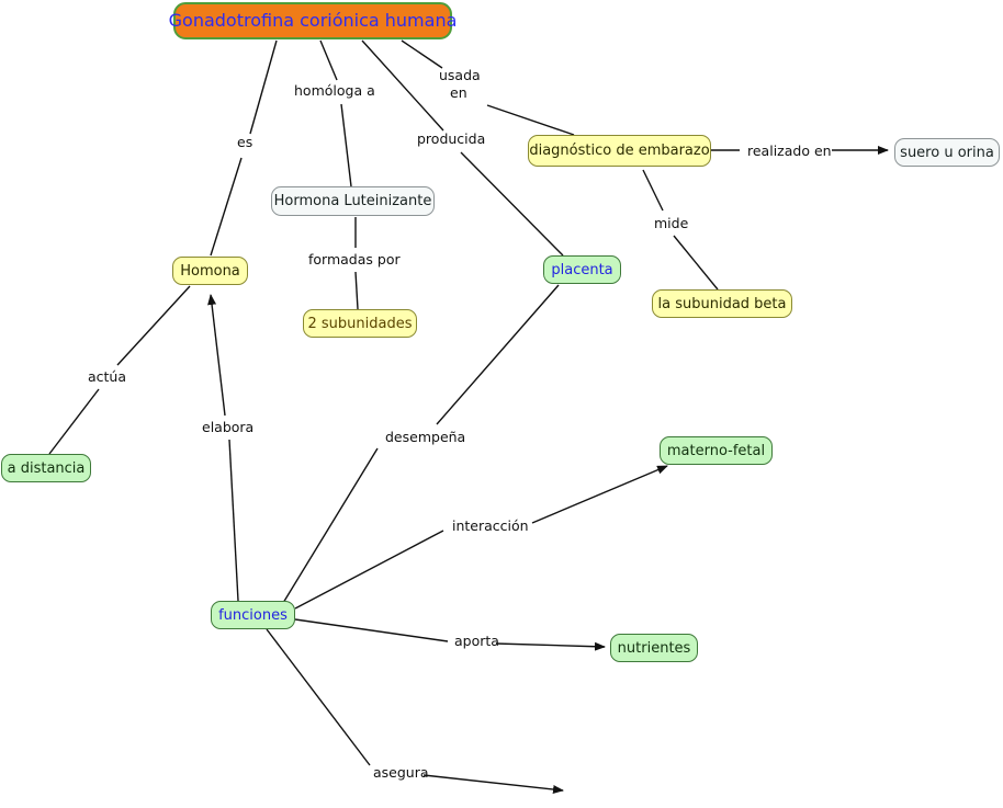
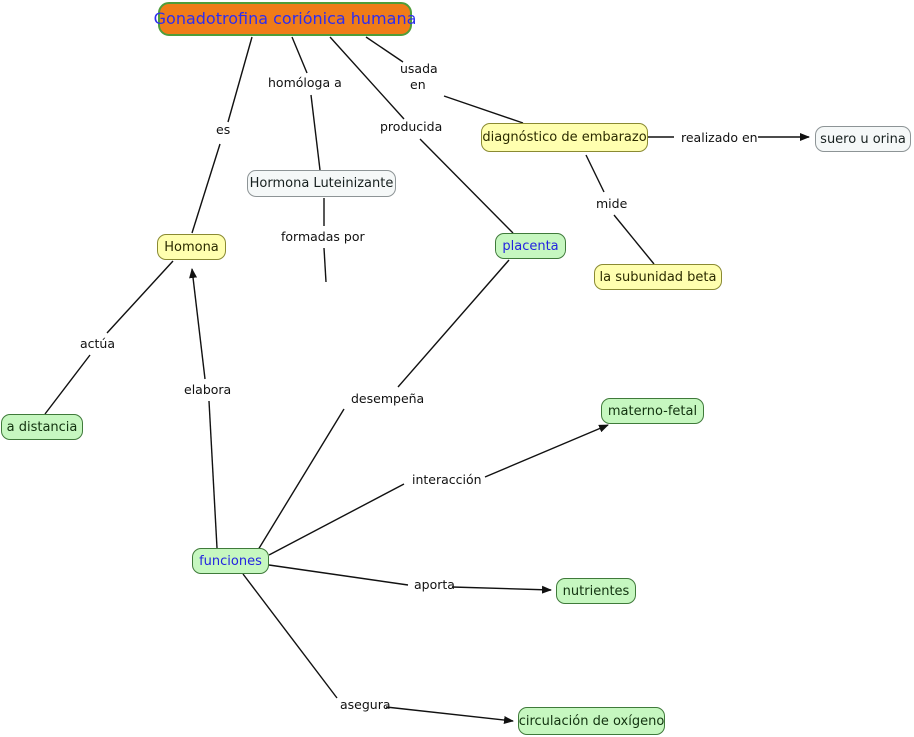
  Gonadotrofina coriónica humana
  diagnóstico de embarazo
  suero u orina
  Hormona Luteinizante
  Homona
  placenta
  la subunidad beta
- 2 subunidades
  a distancia
  materno-fetal
  funciones
  nutrientes
+ circulación de oxígeno
  es
  homóloga a
  producida
  usada
  en
  realizado en
  mide
  formadas por
  actúa
  elabora
  desempeña
  interacción
  aporta
  asegura
